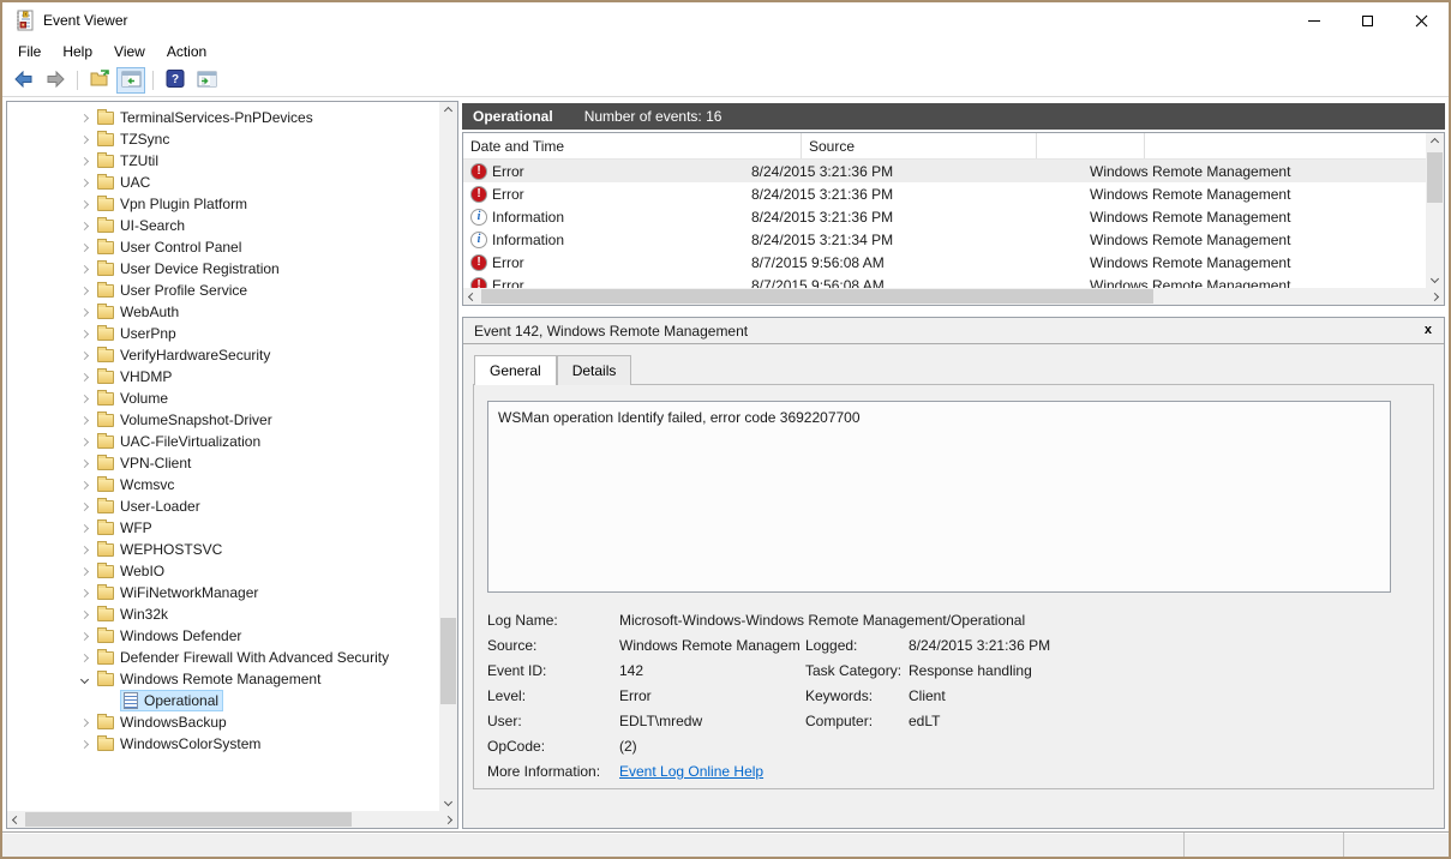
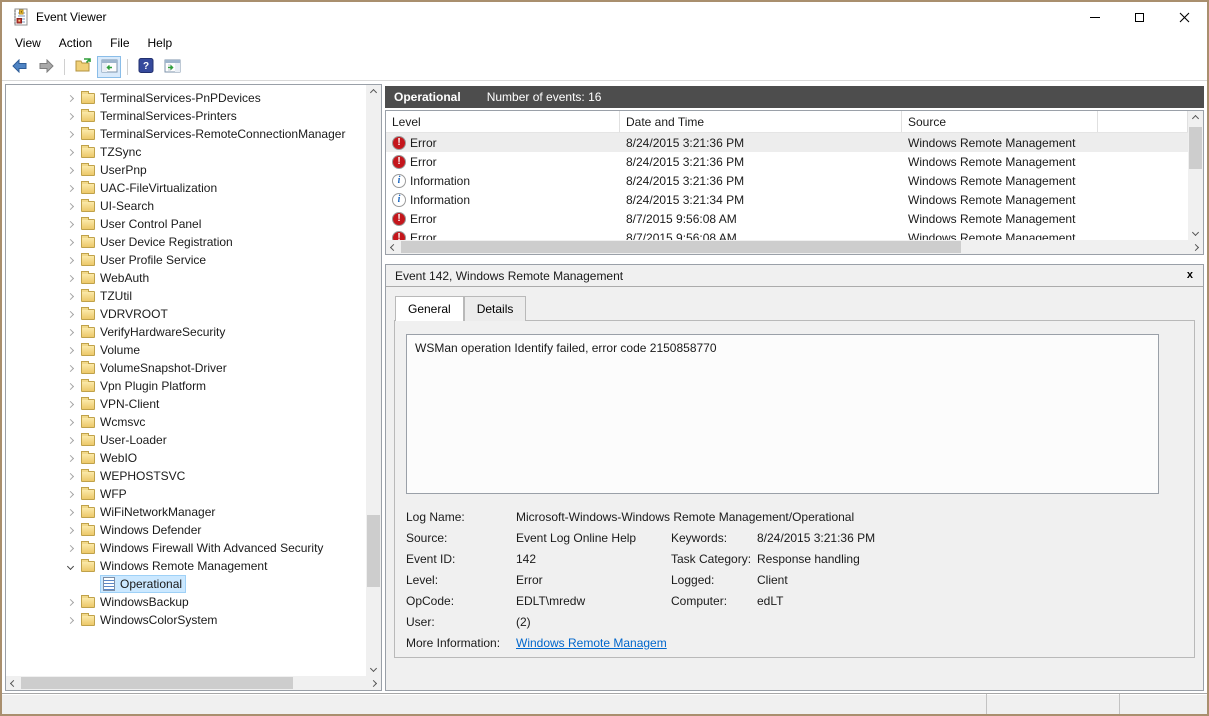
  Event Viewer
- File
+ View
- Help
+ Action
- View
+ File
- Action
+ Help
  ?
  TerminalServices-PnPDevices
+ TerminalServices-Printers
+ TerminalServices-RemoteConnectionManager
  TZSync
- TZUtil
+ UserPnp
- UAC
- Vpn Plugin Platform
+ UAC-FileVirtualization
  UI-Search
  User Control Panel
  User Device Registration
  User Profile Service
  WebAuth
- UserPnp
+ TZUtil
+ VDRVROOT
  VerifyHardwareSecurity
- VHDMP
  Volume
  VolumeSnapshot-Driver
- UAC-FileVirtualization
+ Vpn Plugin Platform
  VPN-Client
  Wcmsvc
  User-Loader
- WFP
+ WebIO
  WEPHOSTSVC
- WebIO
+ WFP
  WiFiNetworkManager
- Win32k
  Windows Defender
- Defender Firewall With Advanced Security
+ Windows Firewall With Advanced Security
  Windows Remote Management
  Operational
  WindowsBackup
  WindowsColorSystem
  Operational
  Number of events: 16
+ Level
  Date and Time
  Source
  !
  Error
  8/24/2015 3:21:36 PM
  Windows Remote Management
  !
  Error
  8/24/2015 3:21:36 PM
  Windows Remote Management
  i
  Information
  8/24/2015 3:21:36 PM
  Windows Remote Management
  i
  Information
  8/24/2015 3:21:34 PM
  Windows Remote Management
  !
  Error
  8/7/2015 9:56:08 AM
  Windows Remote Management
  !
  Error
  8/7/2015 9:56:08 AM
  Windows Remote Management
  Event 142, Windows Remote Management
  x
  General
  Details
- WSMan operation Identify failed, error code 3692207700
+ WSMan operation Identify failed, error code 2150858770
  Log Name:
  Microsoft-Windows-Windows Remote Management/Operational
  Source:
- Windows Remote Managem
+ Event Log Online Help
- Logged:
+ Keywords:
  8/24/2015 3:21:36 PM
  Event ID:
  142
  Task Category:
  Response handling
  Level:
  Error
- Keywords:
+ Logged:
  Client
- User:
+ OpCode:
  EDLT\mredw
  Computer:
  edLT
- OpCode:
+ User:
  (2)
  More Information:
- Event Log Online Help
+ Windows Remote Managem
